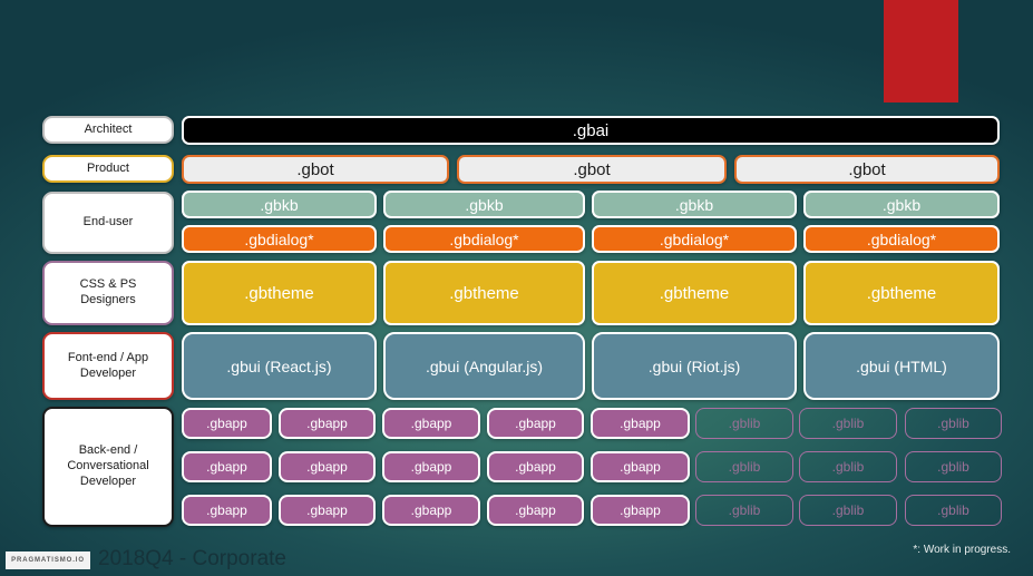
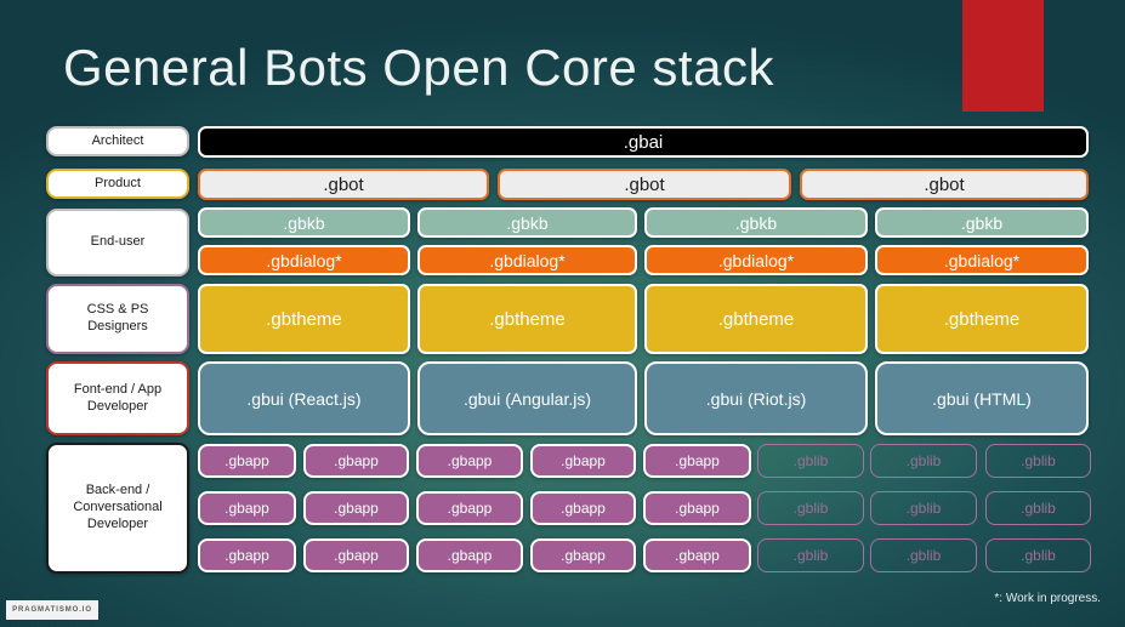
+ General Bots Open Core stack
  Architect
  Product
  End-user
  CSS & PS
  Designers
  Font-end / App
  Developer
  Back-end /
  Conversational
  Developer
  .gbai
  .gbot
  .gbot
  .gbot
  .gbkb
  .gbkb
  .gbkb
  .gbkb
  .gbdialog*
  .gbdialog*
  .gbdialog*
  .gbdialog*
  .gbtheme
  .gbtheme
  .gbtheme
  .gbtheme
  .gbui (React.js)
  .gbui (Angular.js)
  .gbui (Riot.js)
  .gbui (HTML)
  .gbapp
  .gbapp
  .gbapp
  .gbapp
  .gbapp
  .gblib
  .gblib
  .gblib
  .gbapp
  .gbapp
  .gbapp
  .gbapp
  .gbapp
  .gblib
  .gblib
  .gblib
  .gbapp
  .gbapp
  .gbapp
  .gbapp
  .gbapp
  .gblib
  .gblib
  .gblib
- 2018Q4 - Corporate
  *: Work in progress.
